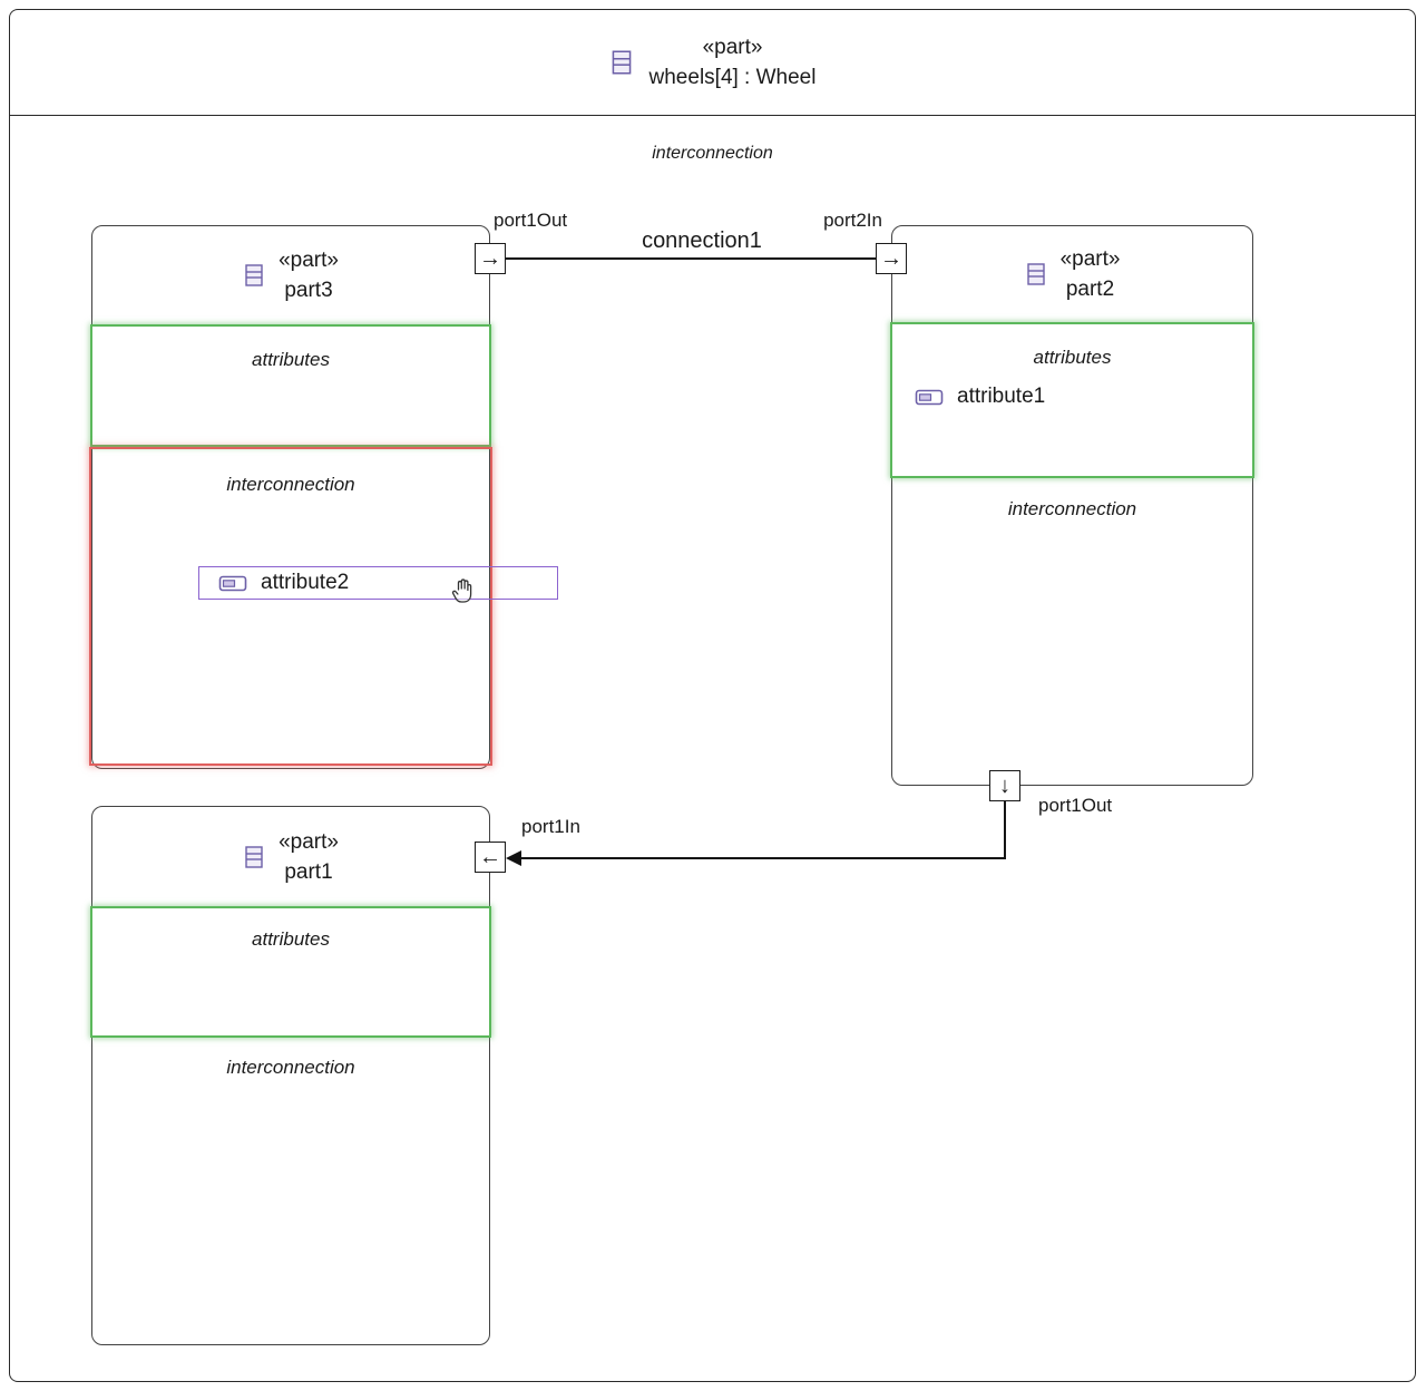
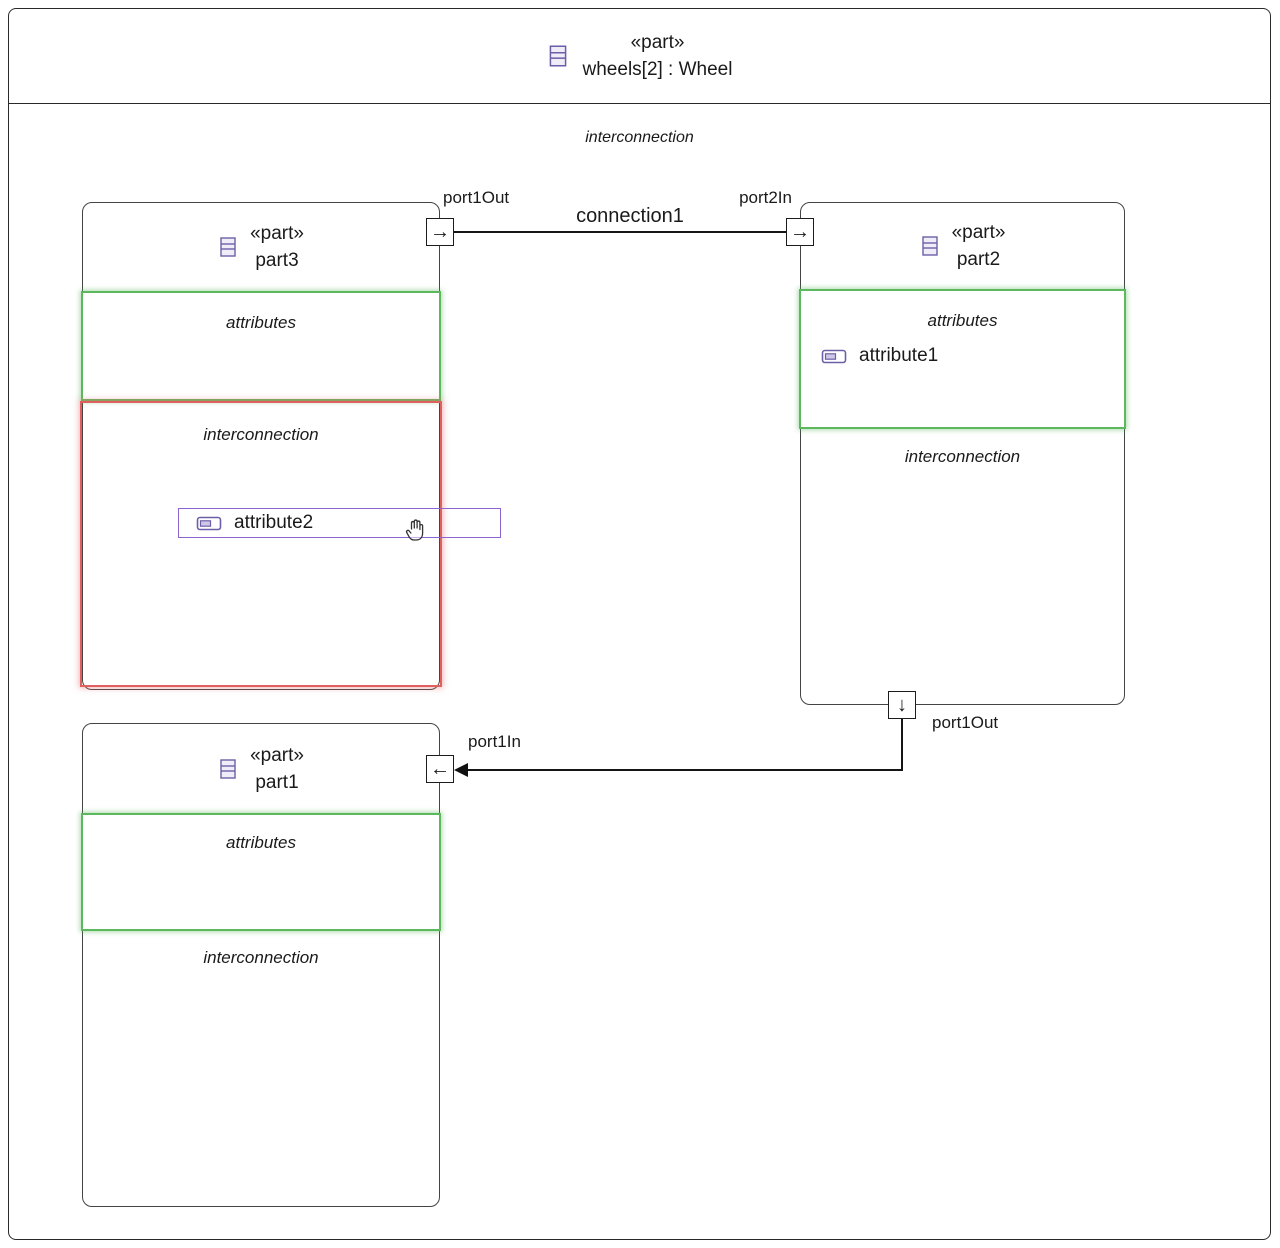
  «part»
- wheels[4] : Wheel
+ wheels[2] : Wheel
  interconnection
  «part»
  part3
  attributes
  interconnection
  attribute2
  «part»
  part2
  attributes
  attribute1
  interconnection
  «part»
  part1
  attributes
  interconnection
  connection1
  →
  port1Out
  →
  port2In
  ↓
  port1Out
  ←
  port1In
